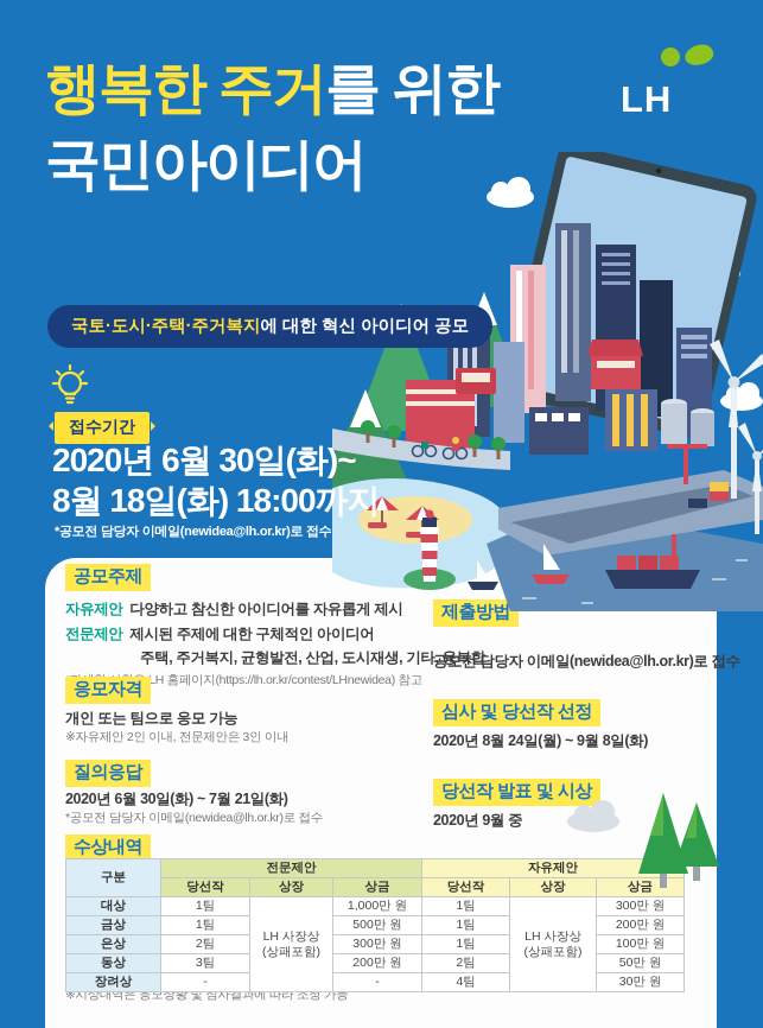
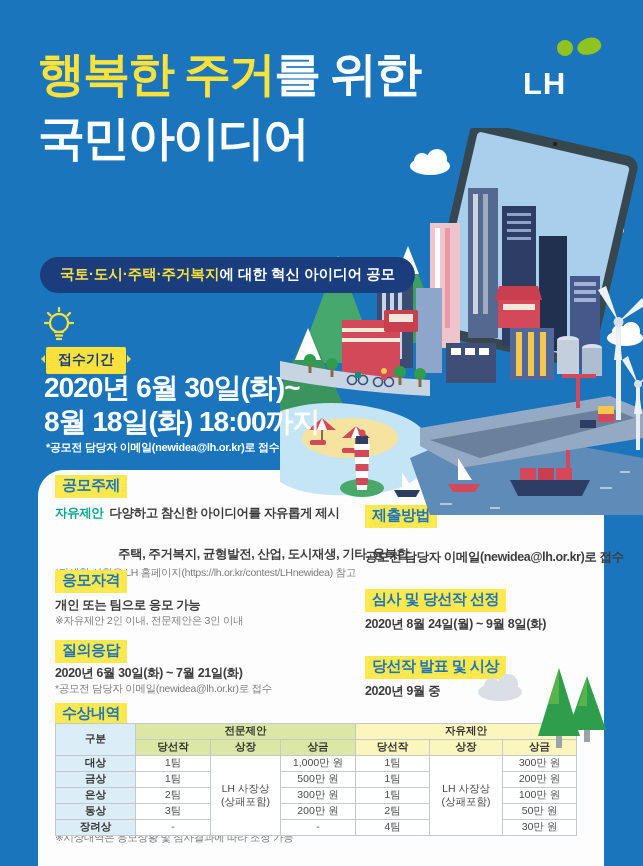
  LH
  행복한 주거를 위한
  국민아이디어
  국토·도시·주택·주거복지
  에 대한 혁신 아이디어 공모
  접수기간
  2020년 6월 30일(화)~
  8월 18일(화) 18:00까지
  *공모전 담당자 이메일(newidea@lh.or.kr)로 접수
  공모주제
  자유제안 다양하고 참신한 아이디어를 자유롭게 제시
- 전문제안 제시된 주제에 대한 구체적인 아이디어
  주택, 주거복지, 균형발전, 산업, 도시재생, 기타, 융복합
  LH 홈페이지(https://lh.or.kr/contest/LHnewidea) 참고
  응모자격
  개인 또는 팀으로 응모 가능
  ※자유제안 2인 이내, 전문제안은 3인 이내
  질의응답
  2020년 6월 30일(화) ~ 7월 21일(화)
  *공모전 담당자 이메일(newidea@lh.or.kr)로 접수
  수상내역
  제출방법
  공모전 담당자 이메일(newidea@lh.or.kr)로 접수
  심사 및 당선작 선정
  2020년 8월 24일(월) ~ 9월 8일(화)
  당선작 발표 및 시상
  2020년 9월 중
  구분	전문제안	자유제안
  당선작	상장	상금	당선작	상장	상금
  대상	1팀	LH 사장상 (상패포함)	1,000만 원	1팀	LH 사장상 (상패포함)	300만 원
  금상	1팀	500만 원	1팀	200만 원
  은상	2팀	300만 원	1팀	100만 원
  동상	3팀	200만 원	2팀	50만 원
  장려상	-	-	4팀	30만 원
  ※시상내역은 응모상황 및 심사결과에 따라 조정 가능
